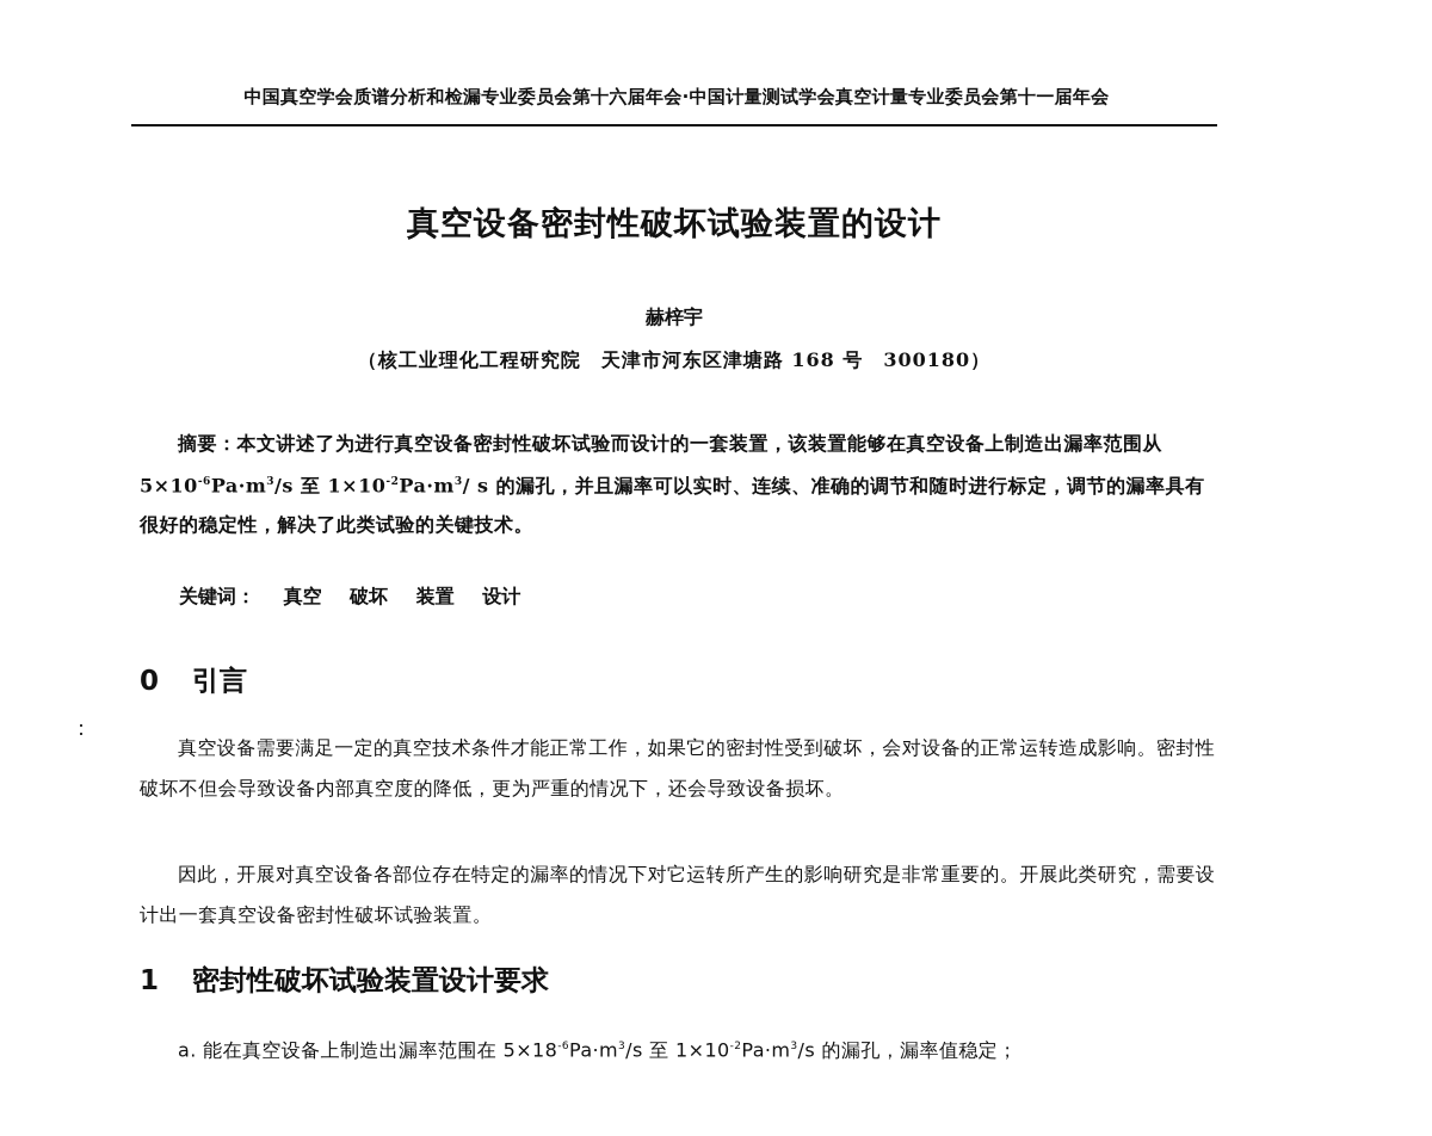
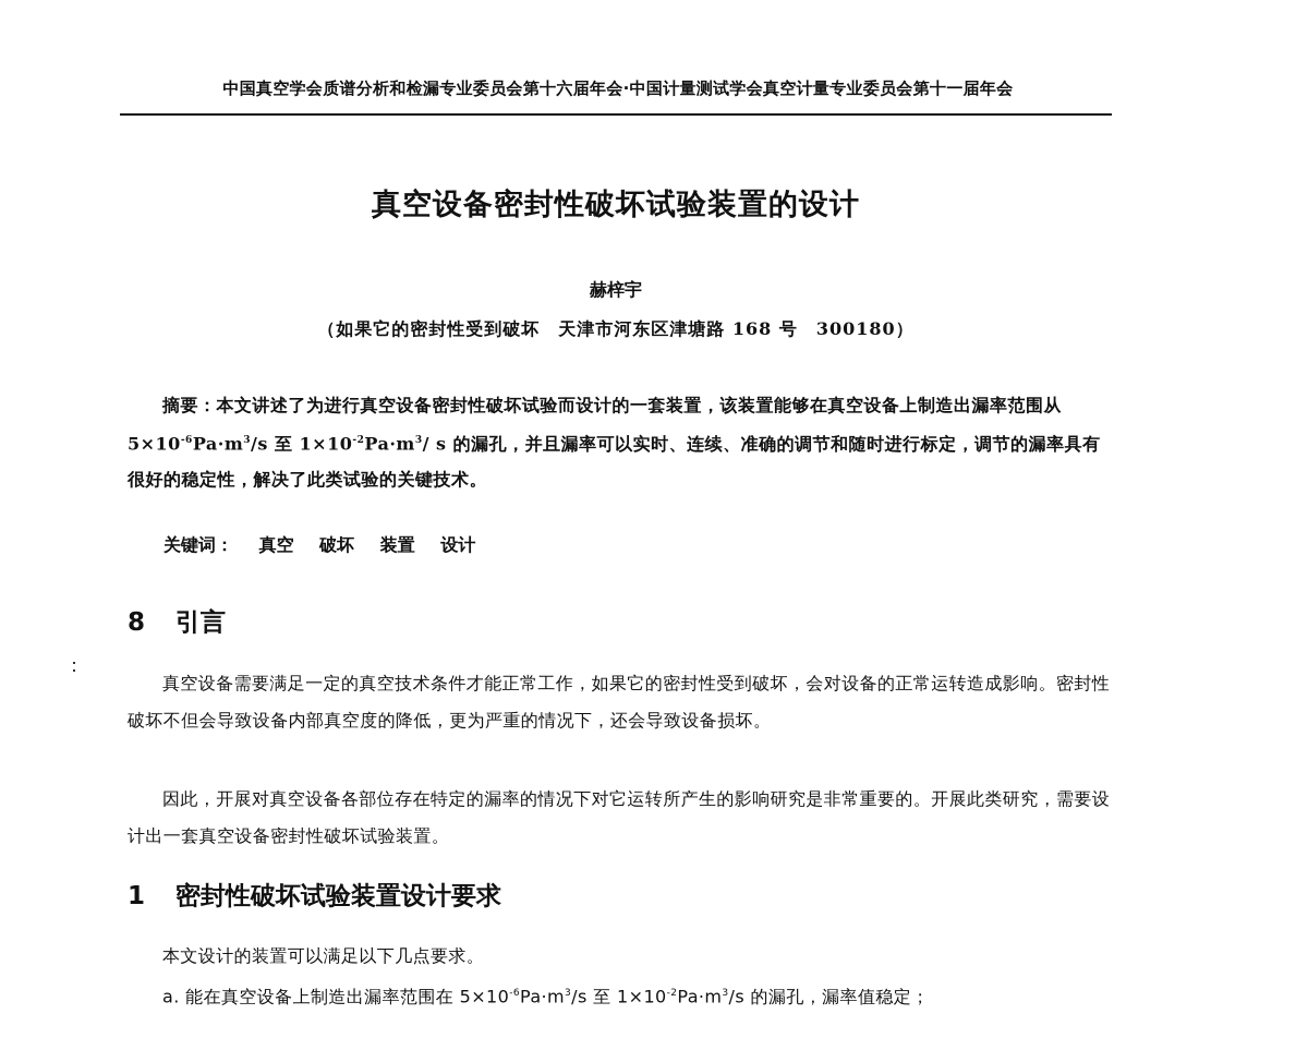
  中国真空学会质谱分析和检漏专业委员会第十六届年会·中国计量测试学会真空计量专业委员会第十一届年会
  真空设备密封性破坏试验装置的设计
  赫梓宇
- （核工业理化工程研究院 天津市河东区津塘路 168 号 300180）
+ （如果它的密封性受到破坏 天津市河东区津塘路 168 号 300180）
  摘要：本文讲述了为进行真空设备密封性破坏试验而设计的一套装置，该装置能够在真空设备上制造出漏率范围从 5×10-6Pa·m3/s 至 1×10-2Pa·m3/ s 的漏孔，并且漏率可以实时、连续、准确的调节和随时进行标定，调节的漏率具有很好的稳定性，解决了此类试验的关键技术。
  关键词： 真空 破坏 装置 设计
- 0 引言
+ 8 引言
  真空设备需要满足一定的真空技术条件才能正常工作，如果它的密封性受到破坏，会对设备的正常运转造成影响。密封性破坏不但会导致设备内部真空度的降低，更为严重的情况下，还会导致设备损坏。
  因此，开展对真空设备各部位存在特定的漏率的情况下对它运转所产生的影响研究是非常重要的。开展此类研究，需要设计出一套真空设备密封性破坏试验装置。
  1 密封性破坏试验装置设计要求
+ 本文设计的装置可以满足以下几点要求。
- a. 能在真空设备上制造出漏率范围在 5×18-6Pa·m3/s 至 1×10-2Pa·m3/s 的漏孔，漏率值稳定；
+ a. 能在真空设备上制造出漏率范围在 5×10-6Pa·m3/s 至 1×10-2Pa·m3/s 的漏孔，漏率值稳定；
